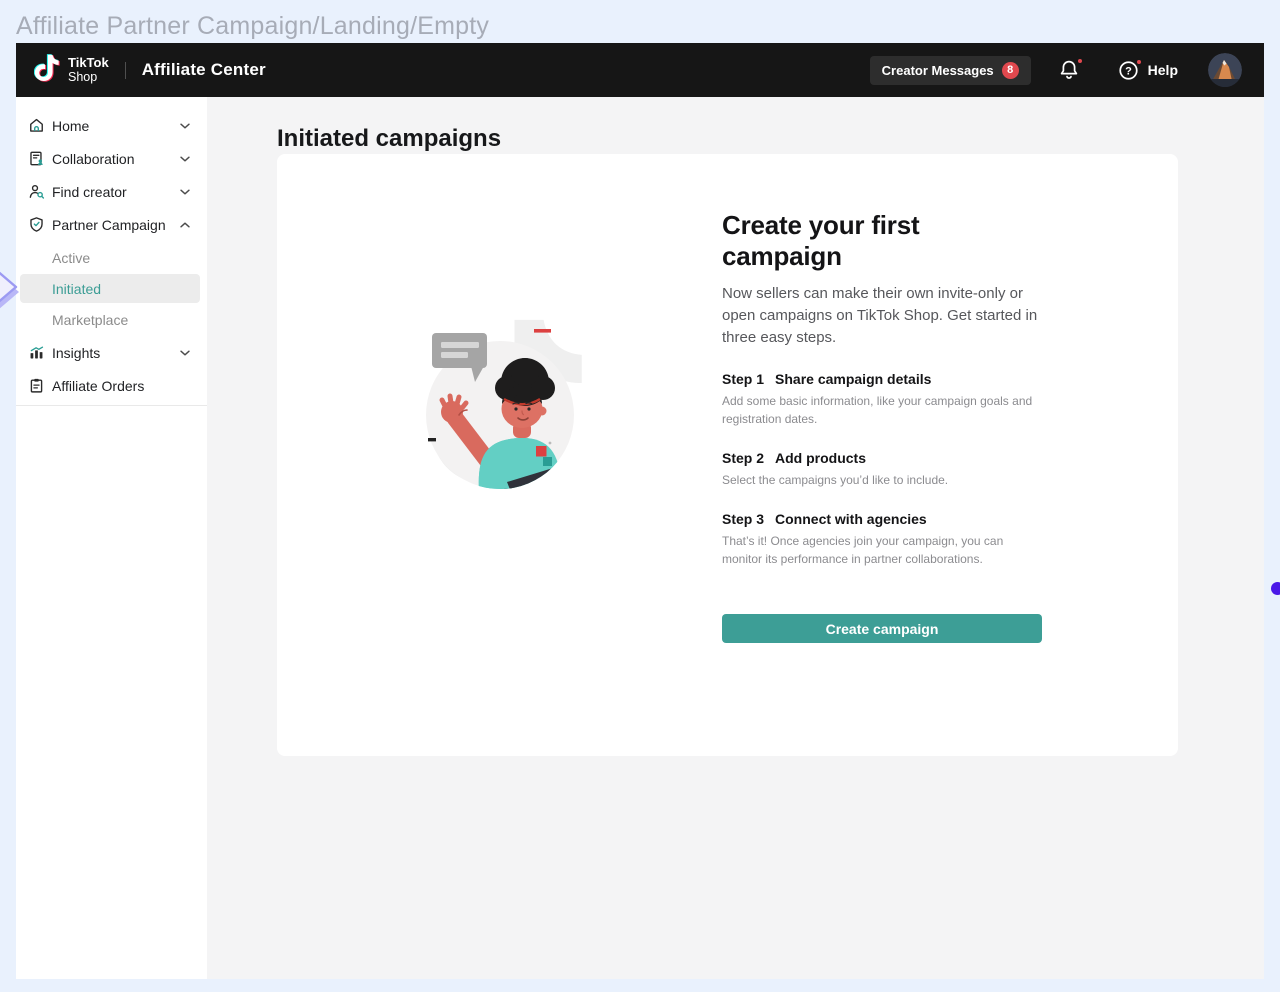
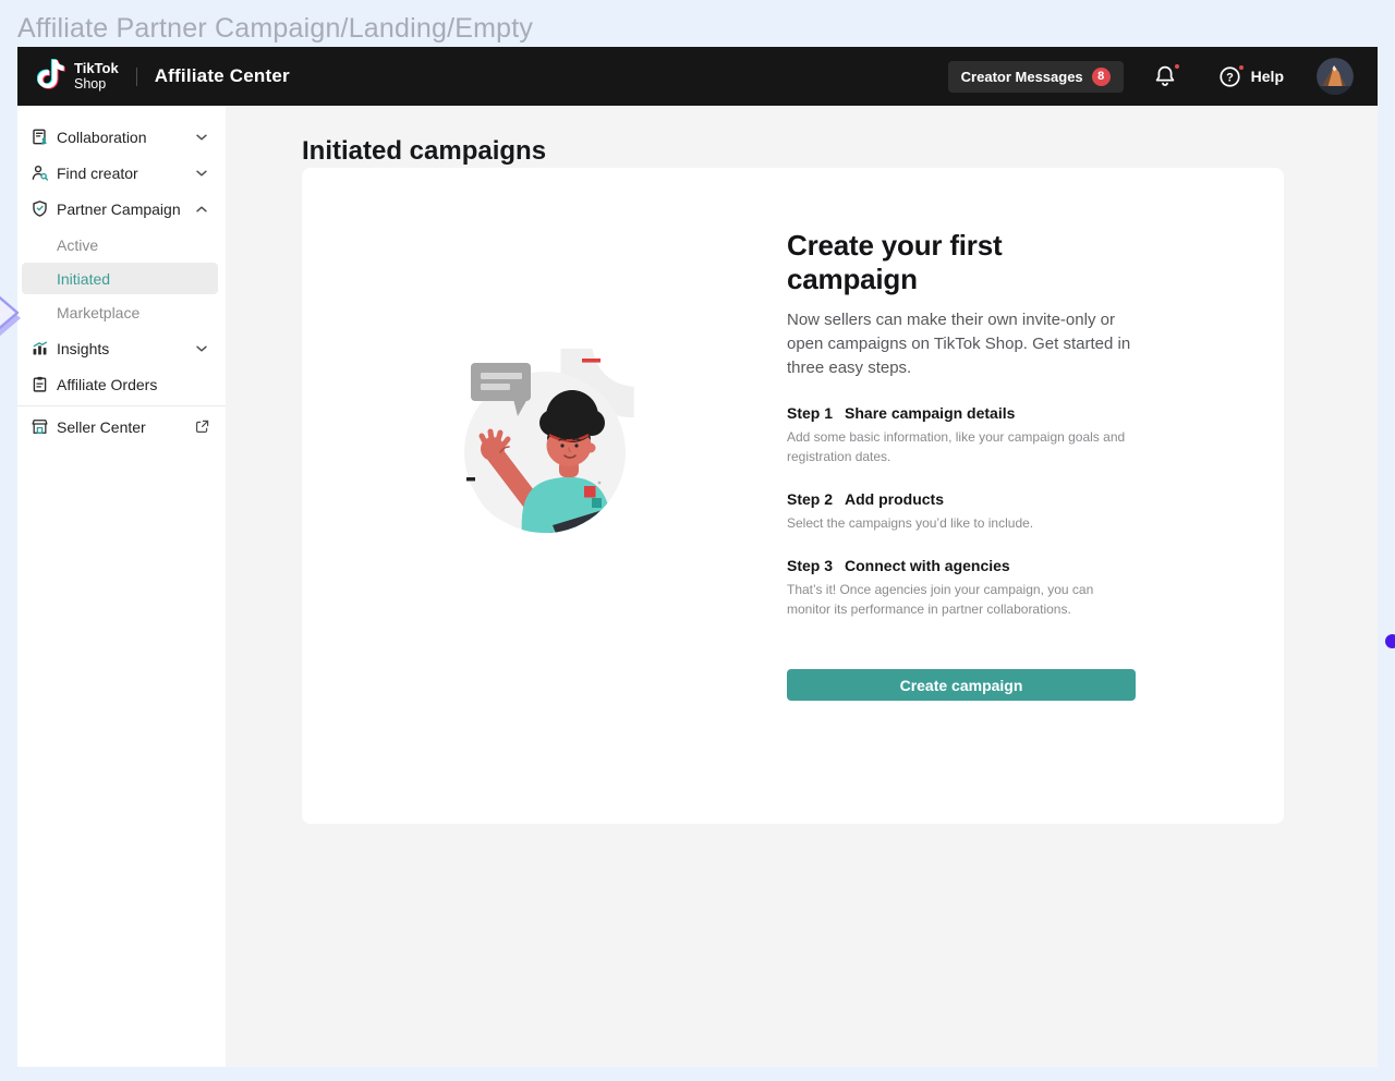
  Affiliate Partner Campaign/Landing/Empty
  TikTok
  Shop
  Affiliate Center
  Creator Messages
  8
  ?
  Help
- Home
  Collaboration
  Find creator
  Partner Campaign
  Active
  Initiated
  Marketplace
  Insights
  Affiliate Orders
+ Seller Center
  Initiated campaigns
  Create your first campaign
  Now sellers can make their own invite-only or open campaigns on TikTok Shop. Get started in three easy steps.
  Step 1
  Share campaign details
  Add some basic information, like your campaign goals and registration dates.
  Step 2
  Add products
  Select the campaigns you’d like to include.
  Step 3
  Connect with agencies
  That’s it! Once agencies join your campaign, you can monitor its performance in partner collaborations.
  Create campaign
